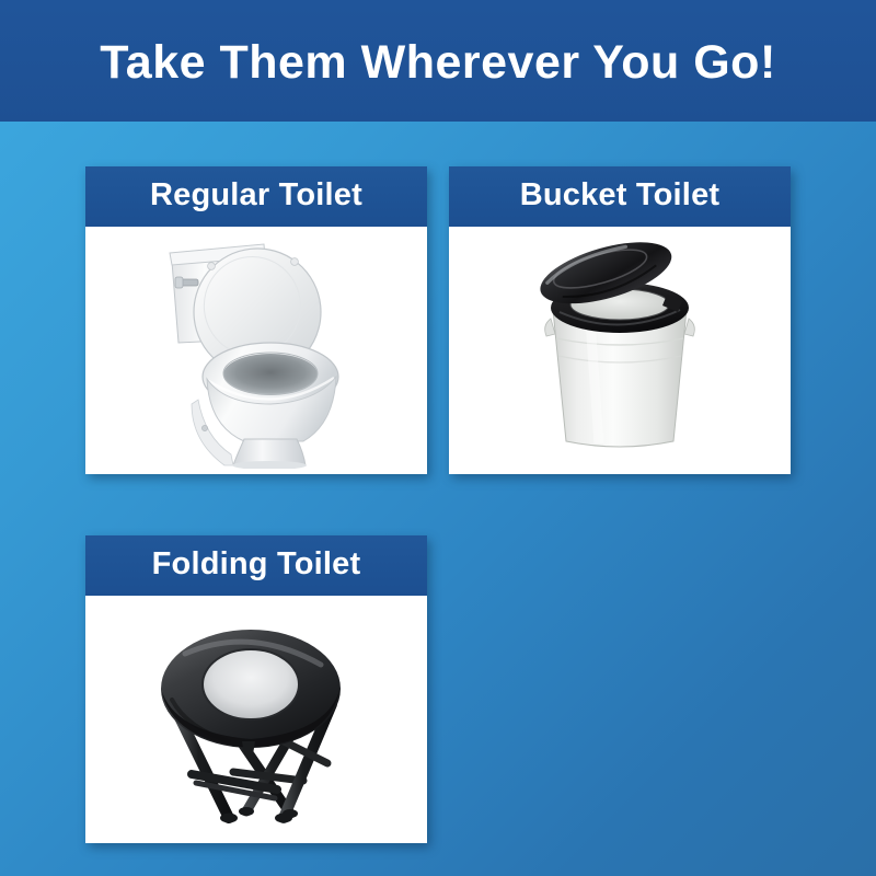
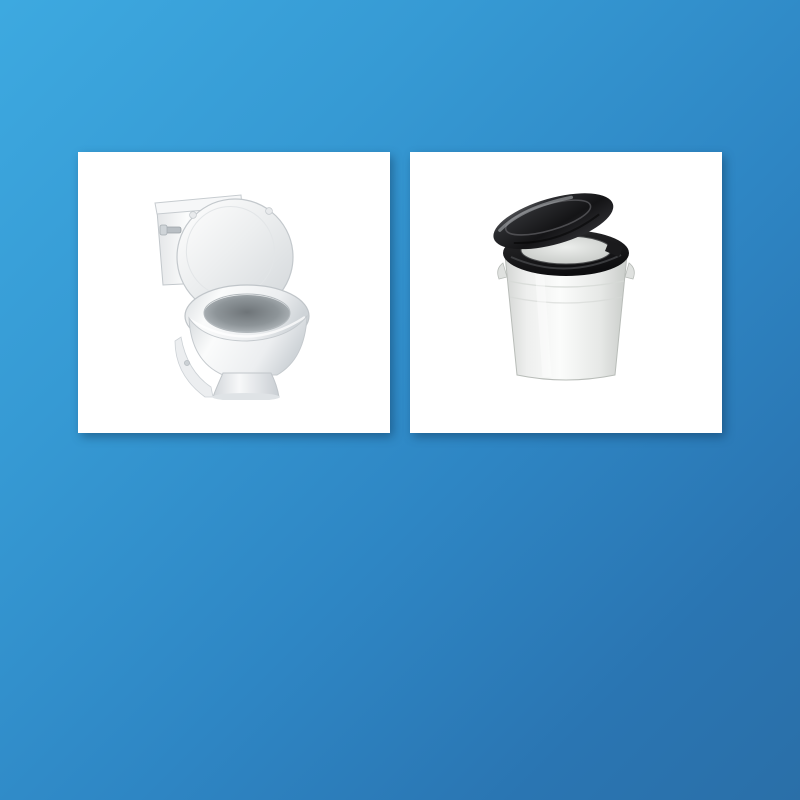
- Take Them Wherever You Go!
- Regular Toilet
- Bucket Toilet
- Folding Toilet
